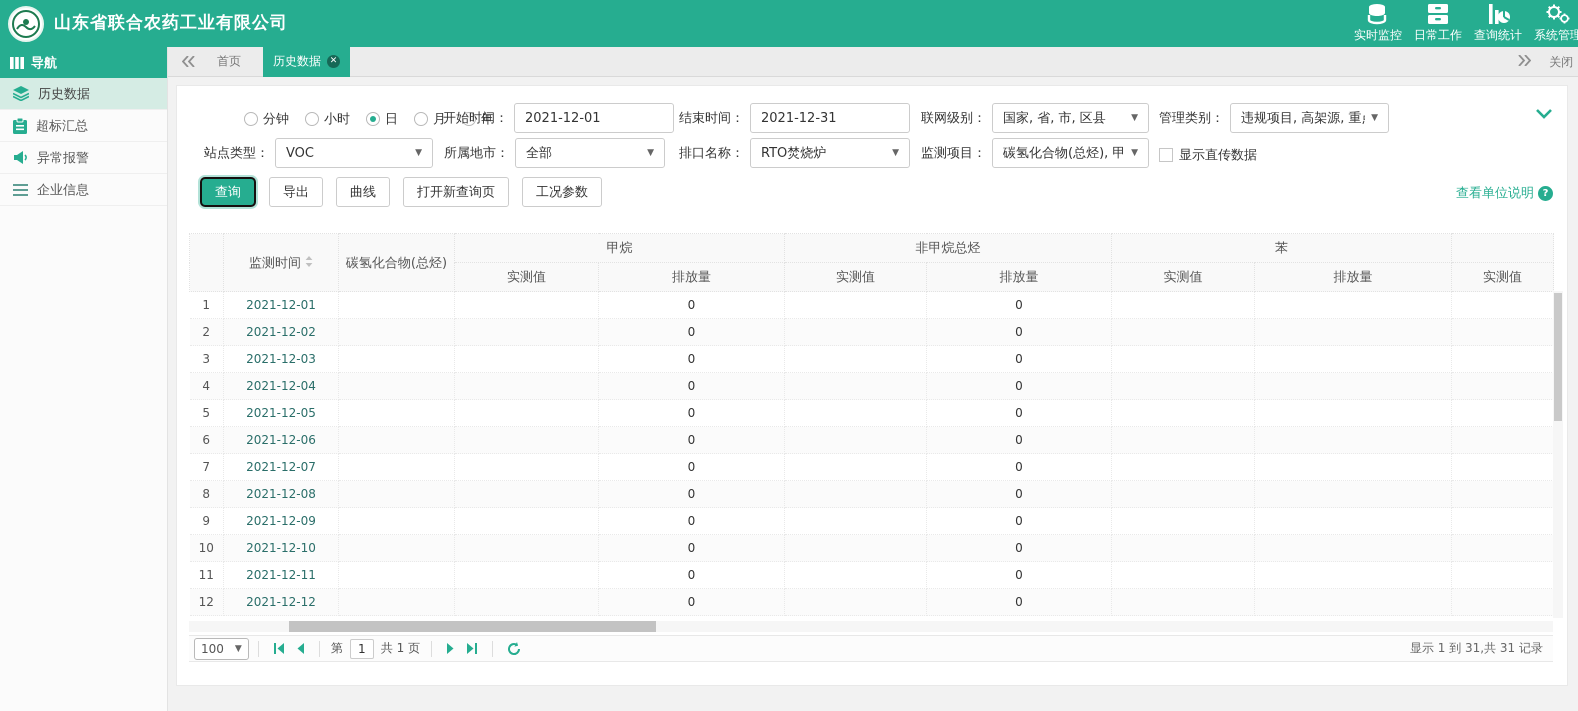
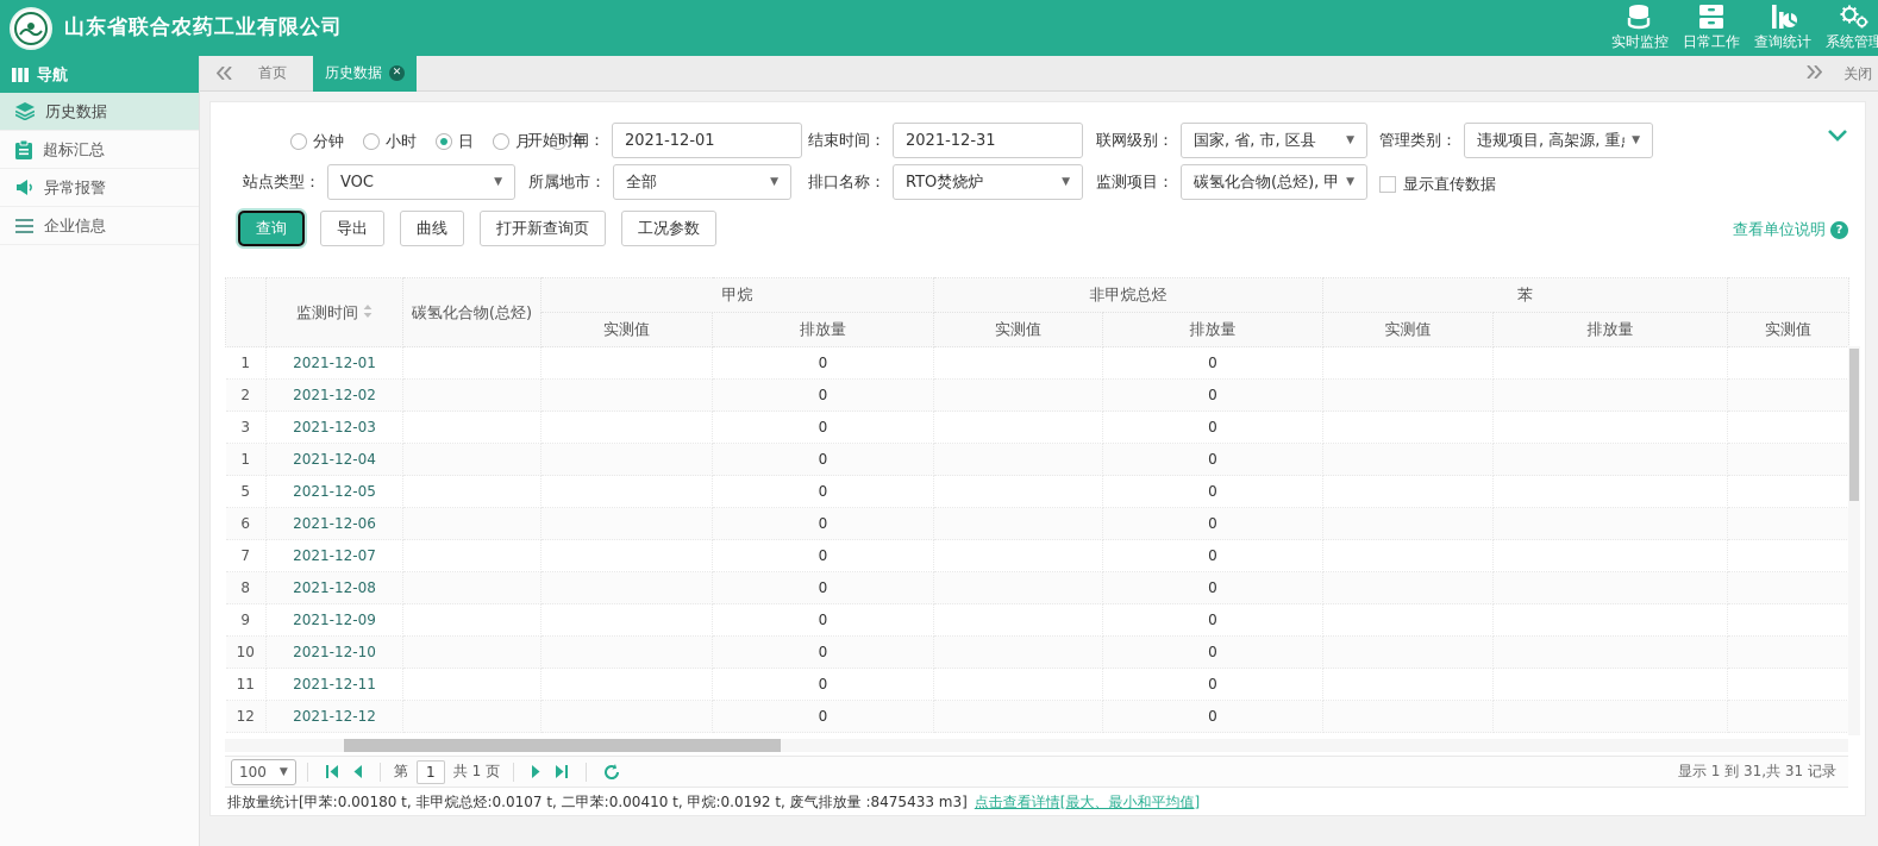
  山东省联合农药工业有限公司
  实时监控
  日常工作
  查询统计
  系统管理
  导航
  历史数据
  超标汇总
  异常报警
  企业信息
  首页
  历史数据
  ✕
  关闭
  分钟
  小时
  日
  月
  年
  开始时间：
  2021-12-01
  结束时间：
  2021-12-31
  联网级别：
  国家, 省, 市, 区县
  ▼
  管理类别：
  违规项目, 高架源, 重
  ▼
  站点类型：
  VOC
  ▼
  所属地市：
  全部
  ▼
  排口名称：
  RTO焚烧炉
  ▼
  监测项目：
  碳氢化合物(总烃), 甲
  ▼
  显示直传数据
  查询
  导出
  曲线
  打开新查询页
  工况参数
  查看单位说明
  ?
  	监测时间	碳氢化合物(总烃)	甲烷	非甲烷总烃	苯
  实测值	排放量	实测值	排放量	实测值	排放量	实测值
  1	2021-12-01			0		0
  2	2021-12-02			0		0
  3	2021-12-03			0		0
- 4	2021-12-04			0		0
+ 1	2021-12-04			0		0
  5	2021-12-05			0		0
  6	2021-12-06			0		0
  7	2021-12-07			0		0
  8	2021-12-08			0		0
  9	2021-12-09			0		0
  10	2021-12-10			0		0
  11	2021-12-11			0		0
  12	2021-12-12			0		0
  100
  ▼
  第
  1
  共 1 页
  显示 1 到 31,共 31 记录
+ 排放量统计[甲苯:0.00180 t, 非甲烷总烃:0.0107 t, 二甲苯:0.00410 t, 甲烷:0.0192 t, 废气排放量 :8475433 m3] 点击查看详情[最大、最小和平均值]
